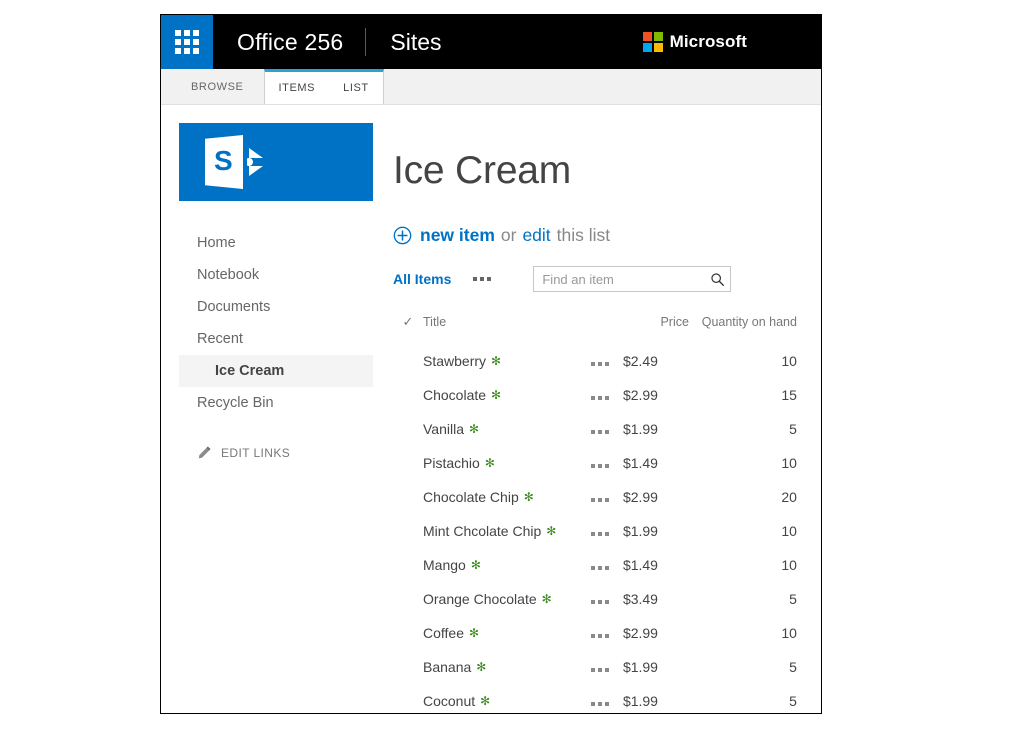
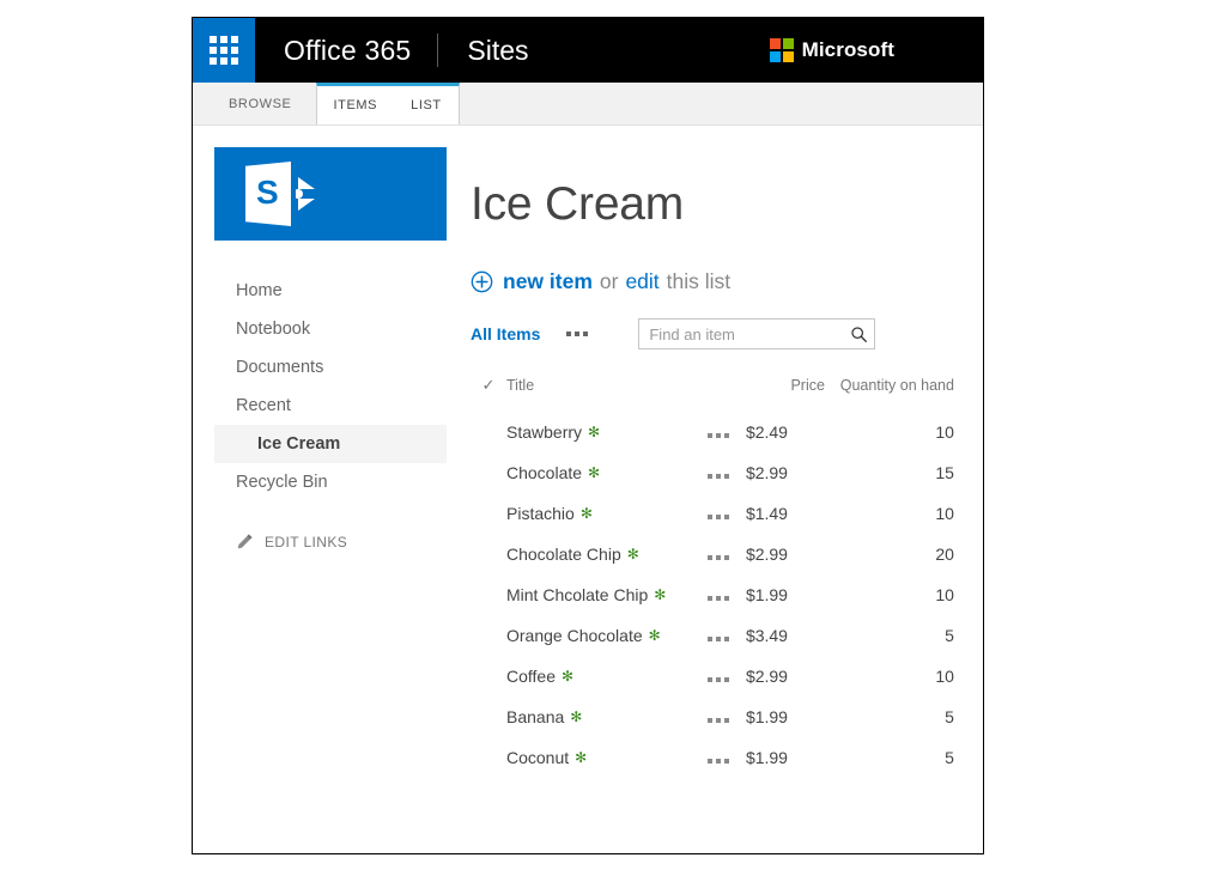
- Office 256
+ Office 365
  Sites
  Microsoft
  BROWSE
  ITEMS
  LIST
  S
  Home
  Notebook
  Documents
  Recent
  Ice Cream
  Recycle Bin
  EDIT LINKS
  Ice Cream
  new item
  or
  edit
  this list
  All Items
  Find an item
  ✓	Title		Price	Quantity on hand
  	Stawberry ✻		$2.49	10
  	Chocolate ✻		$2.99	15
- 	Vanilla ✻		$1.99	5
  	Pistachio ✻		$1.49	10
  	Chocolate Chip ✻		$2.99	20
  	Mint Chcolate Chip ✻		$1.99	10
- 	Mango ✻		$1.49	10
  	Orange Chocolate ✻		$3.49	5
  	Coffee ✻		$2.99	10
  	Banana ✻		$1.99	5
  	Coconut ✻		$1.99	5
